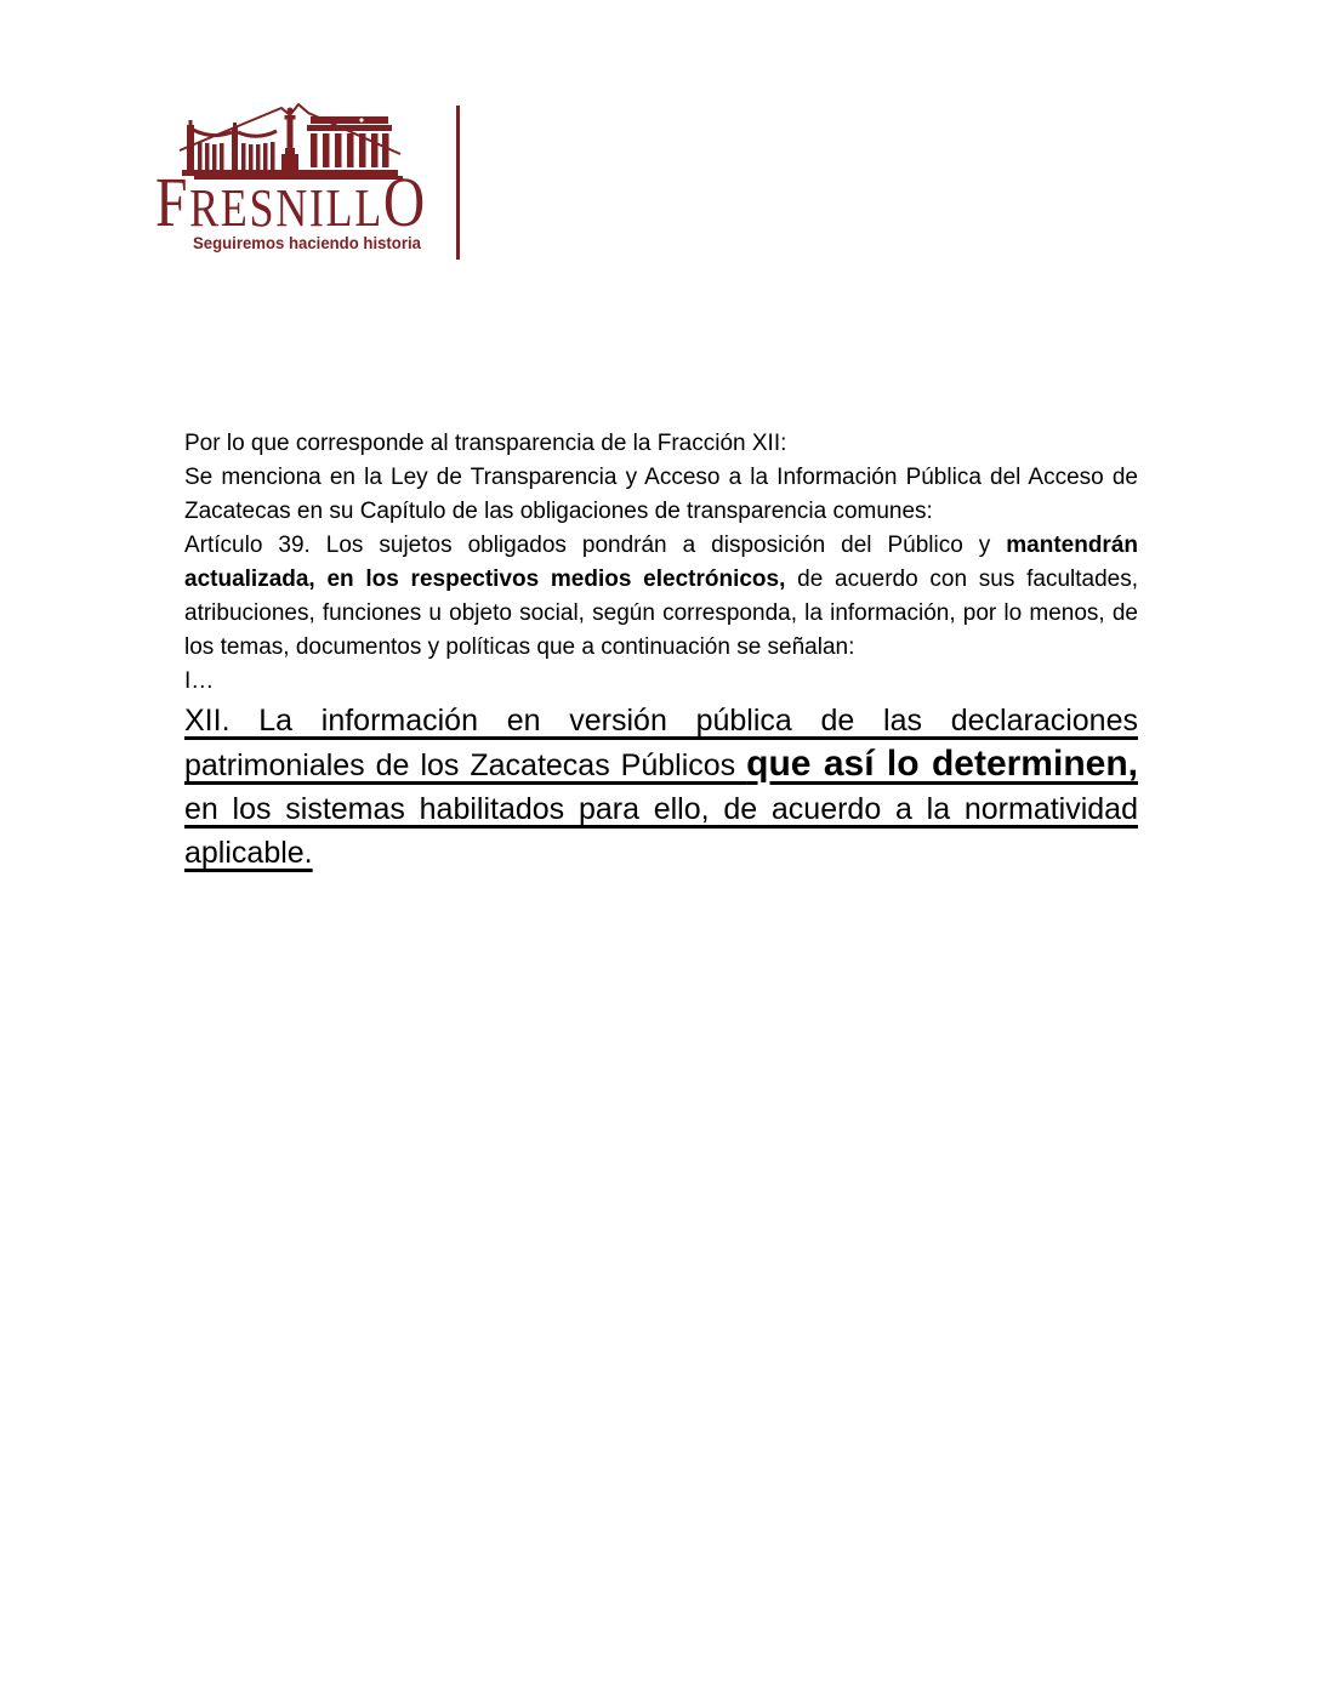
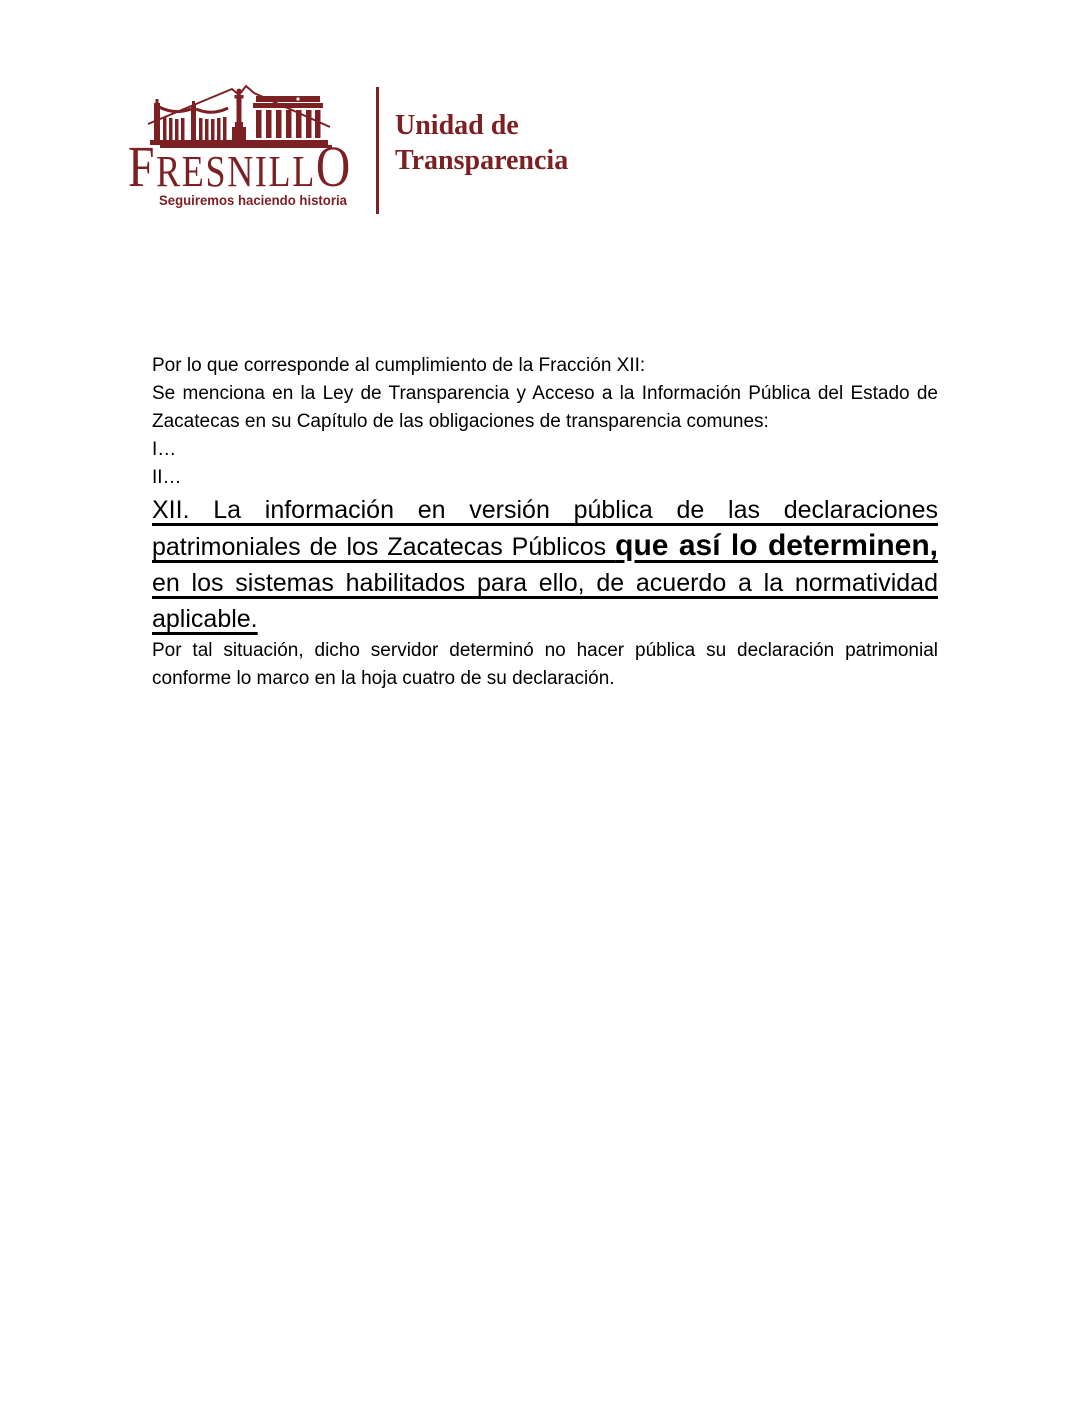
  FRESNILLO
  Seguiremos haciendo historia
+ Unidad de
+ Transparencia
- Por lo que corresponde al transparencia de la Fracción XII:
+ Por lo que corresponde al cumplimiento de la Fracción XII:
- Se menciona en la Ley de Transparencia y Acceso a la Información Pública del Acceso de Zacatecas en su Capítulo de las obligaciones de transparencia comunes:
+ Se menciona en la Ley de Transparencia y Acceso a la Información Pública del Estado de Zacatecas en su Capítulo de las obligaciones de transparencia comunes:
- Artículo 39. Los sujetos obligados pondrán a disposición del Público y mantendrán actualizada, en los respectivos medios electrónicos, de acuerdo con sus facultades, atribuciones, funciones u objeto social, según corresponda, la información, por lo menos, de los temas, documentos y políticas que a continuación se señalan:
  I…
+ II…
  XII. La información en versión pública de las declaraciones patrimoniales de los Zacatecas Públicos que así lo determinen, en los sistemas habilitados para ello, de acuerdo a la normatividad aplicable.
+ Por tal situación, dicho servidor determinó no hacer pública su declaración patrimonial conforme lo marco en la hoja cuatro de su declaración.
